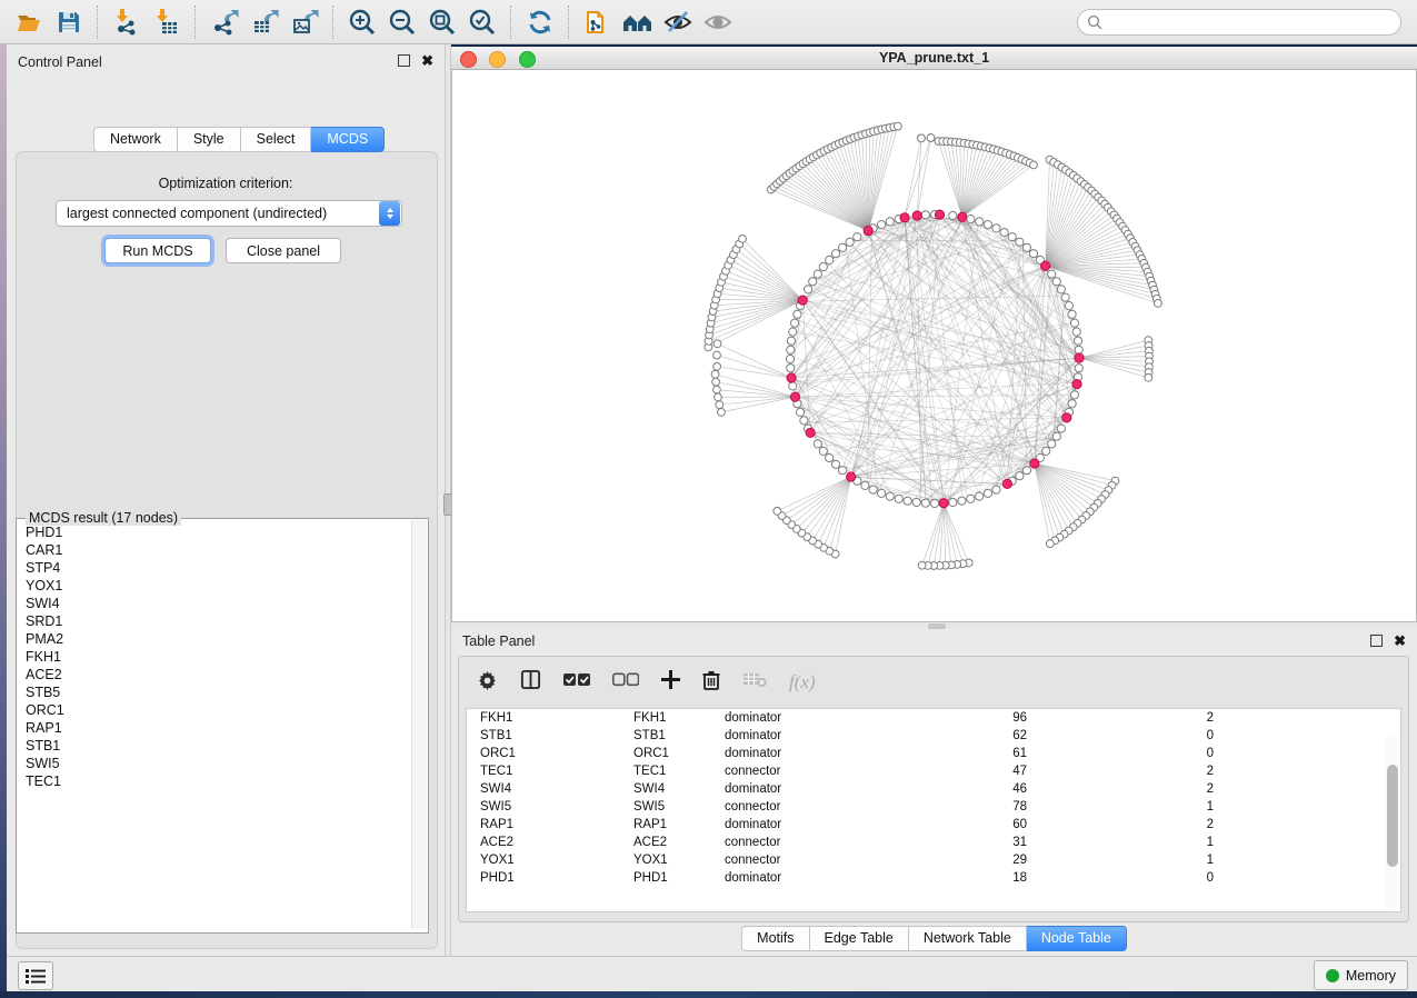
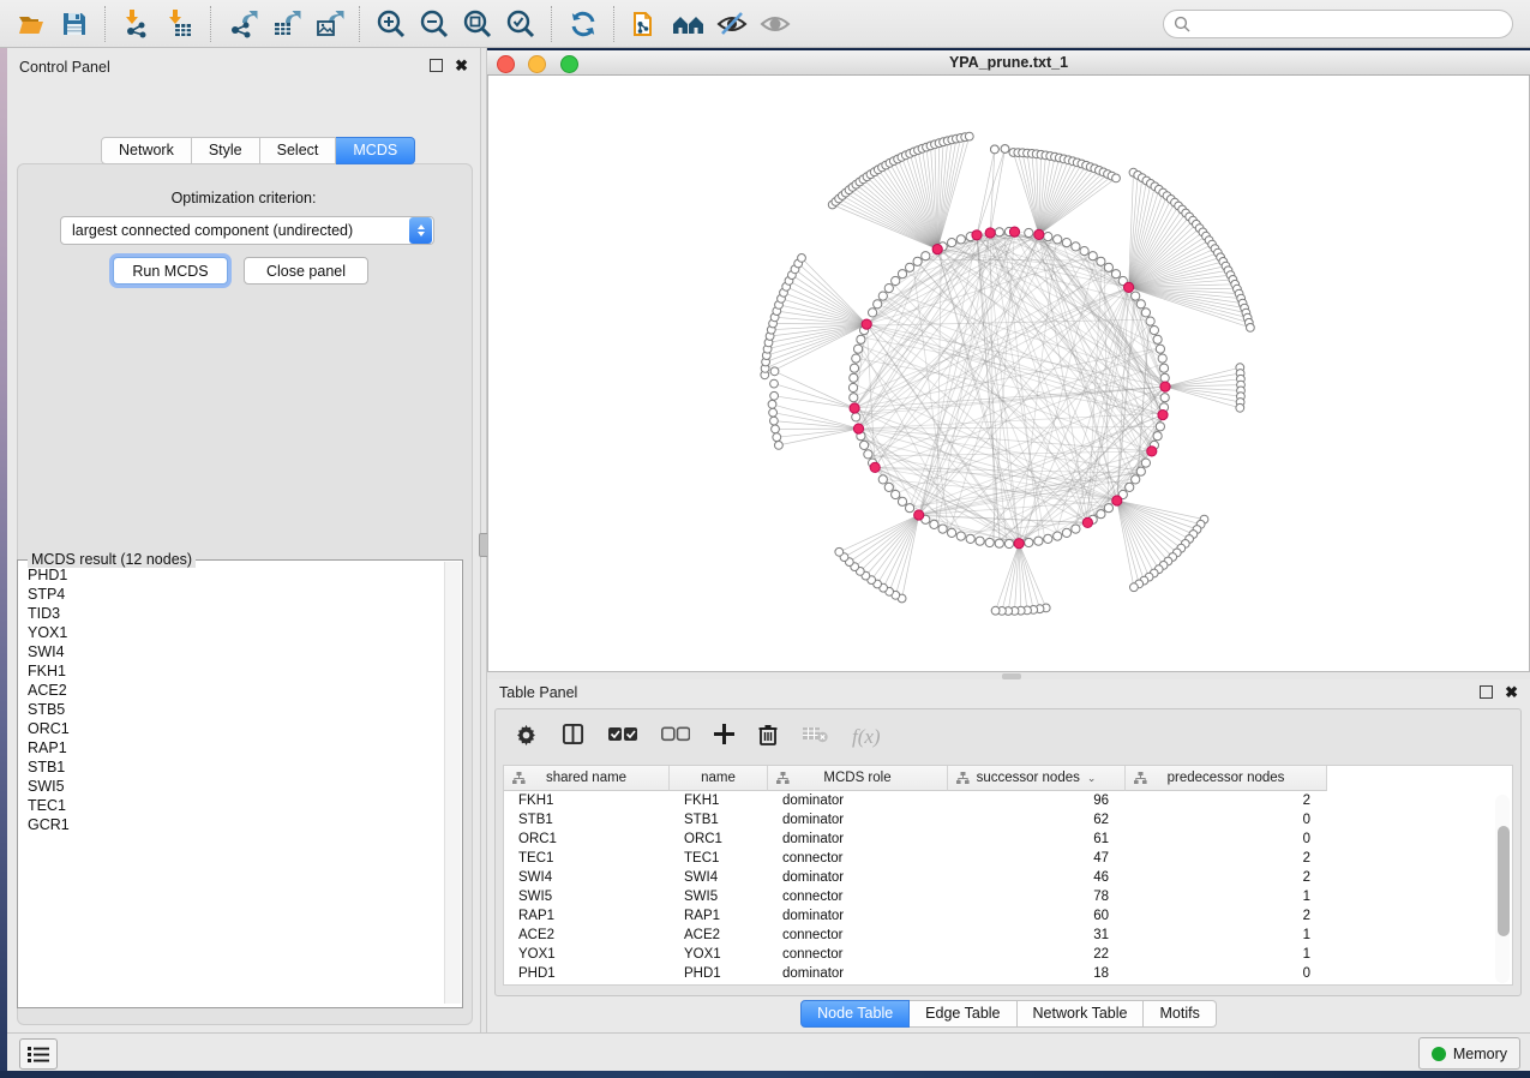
  Control Panel
  ✖
  Network
  Style
  Select
  MCDS
  Optimization criterion:
  largest connected component (undirected)
  Run MCDS
  Close panel
- MCDS result (17 nodes)
+ MCDS result (12 nodes)
  PHD1
- CAR1
  STP4
+ TID3
  YOX1
  SWI4
- SRD1
- PMA2
  FKH1
  ACE2
  STB5
  ORC1
  RAP1
  STB1
  SWI5
  TEC1
+ GCR1
  YPA_prune.txt_1
  Table Panel
  ✖
  f(x)
+ shared name
+ name
+ MCDS role
+ successor nodes
+ ⌄
+ predecessor nodes
  FKH1
  FKH1
  dominator
  96
  2
  STB1
  STB1
  dominator
  62
  0
  ORC1
  ORC1
  dominator
  61
  0
  TEC1
  TEC1
  connector
  47
  2
  SWI4
  SWI4
  dominator
  46
  2
  SWI5
  SWI5
  connector
  78
  1
  RAP1
  RAP1
  dominator
  60
  2
  ACE2
  ACE2
  connector
  31
  1
  YOX1
  YOX1
  connector
- 29
+ 22
  1
  PHD1
  PHD1
  dominator
  18
  0
- Motifs
+ Node Table
  Edge Table
  Network Table
- Node Table
+ Motifs
  Memory
